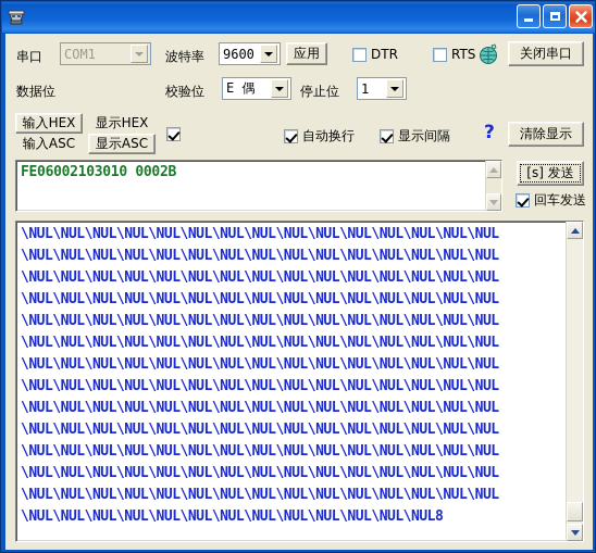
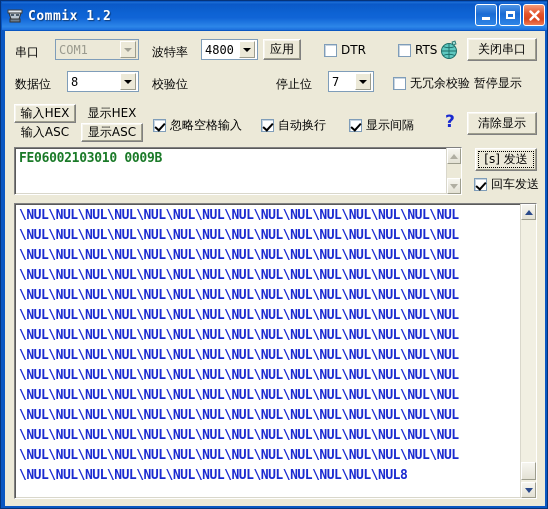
+ Commix 1.2
  串口
  COM1
  波特率
- 9600
+ 4800
  应用
  DTR
  RTS
  关闭串口
  数据位
+ 8
  校验位
- E 偶
  停止位
- 1
+ 7
+ 无冗余校验 暂停显示
  输入HEX
  输入ASC
  显示HEX
  显示ASC
+ 忽略空格输入
  自动换行
  显示间隔
  ?
  清除显示
- FE06002103010 0002B
+ FE06002103010 0009B
  [s] 发送
  回车发送
  \NUL\NUL\NUL\NUL\NUL\NUL\NUL\NUL\NUL\NUL\NUL\NUL\NUL\NUL\NUL
  \NUL\NUL\NUL\NUL\NUL\NUL\NUL\NUL\NUL\NUL\NUL\NUL\NUL\NUL\NUL
  \NUL\NUL\NUL\NUL\NUL\NUL\NUL\NUL\NUL\NUL\NUL\NUL\NUL\NUL\NUL
  \NUL\NUL\NUL\NUL\NUL\NUL\NUL\NUL\NUL\NUL\NUL\NUL\NUL\NUL\NUL
  \NUL\NUL\NUL\NUL\NUL\NUL\NUL\NUL\NUL\NUL\NUL\NUL\NUL\NUL\NUL
  \NUL\NUL\NUL\NUL\NUL\NUL\NUL\NUL\NUL\NUL\NUL\NUL\NUL\NUL\NUL
  \NUL\NUL\NUL\NUL\NUL\NUL\NUL\NUL\NUL\NUL\NUL\NUL\NUL\NUL\NUL
  \NUL\NUL\NUL\NUL\NUL\NUL\NUL\NUL\NUL\NUL\NUL\NUL\NUL\NUL\NUL
  \NUL\NUL\NUL\NUL\NUL\NUL\NUL\NUL\NUL\NUL\NUL\NUL\NUL\NUL\NUL
  \NUL\NUL\NUL\NUL\NUL\NUL\NUL\NUL\NUL\NUL\NUL\NUL\NUL\NUL\NUL
  \NUL\NUL\NUL\NUL\NUL\NUL\NUL\NUL\NUL\NUL\NUL\NUL\NUL\NUL\NUL
  \NUL\NUL\NUL\NUL\NUL\NUL\NUL\NUL\NUL\NUL\NUL\NUL\NUL\NUL\NUL
  \NUL\NUL\NUL\NUL\NUL\NUL\NUL\NUL\NUL\NUL\NUL\NUL\NUL\NUL\NUL
  \NUL\NUL\NUL\NUL\NUL\NUL\NUL\NUL\NUL\NUL\NUL\NUL\NUL8
